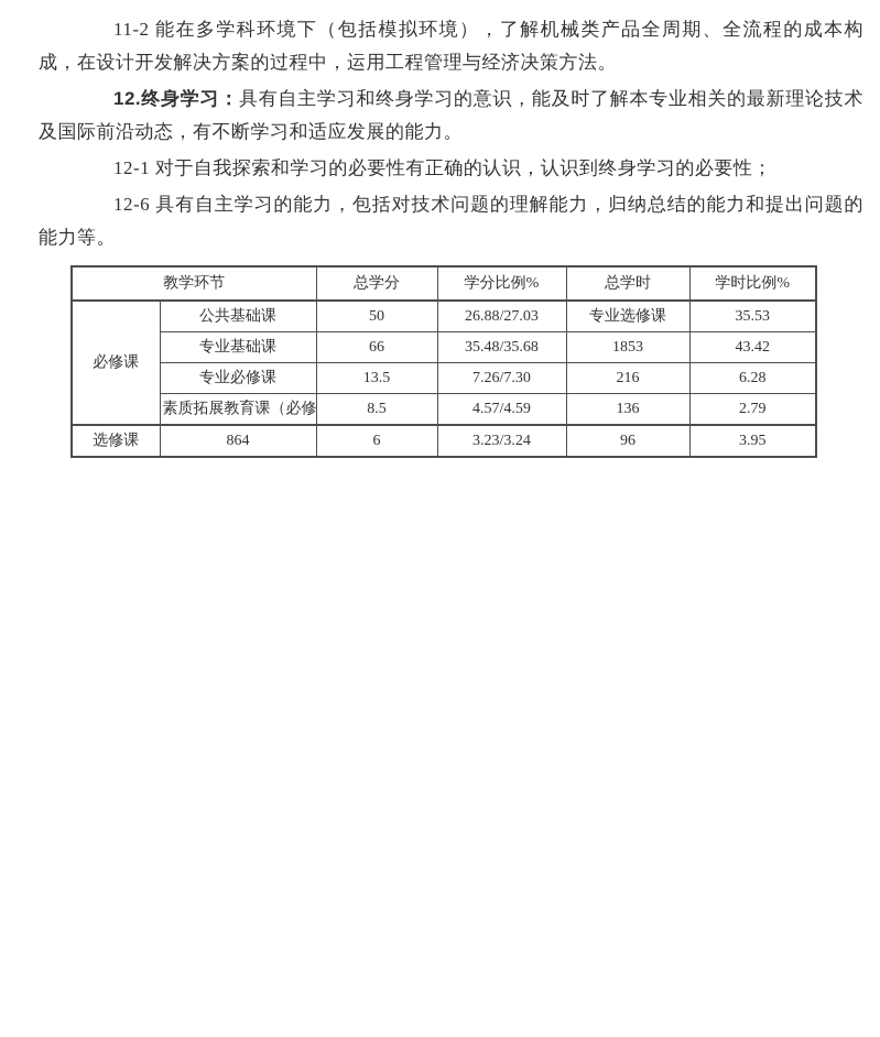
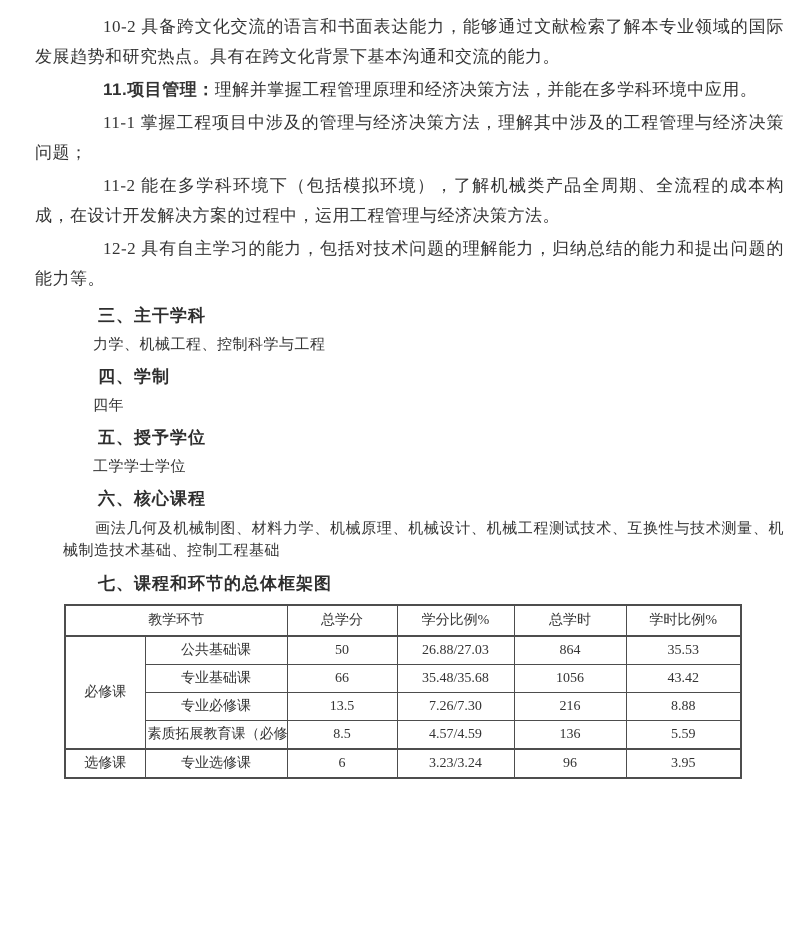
+ 10-2 具备跨文化交流的语言和书面表达能力，能够通过文献检索了解本专业领域的国际发展趋势和研究热点。具有在跨文化背景下基本沟通和交流的能力。
+ 11.项目管理：理解并掌握工程管理原理和经济决策方法，并能在多学科环境中应用。
+ 11-1 掌握工程项目中涉及的管理与经济决策方法，理解其中涉及的工程管理与经济决策问题；
  11-2 能在多学科环境下（包括模拟环境），了解机械类产品全周期、全流程的成本构成，在设计开发解决方案的过程中，运用工程管理与经济决策方法。
- 12.终身学习：具有自主学习和终身学习的意识，能及时了解本专业相关的最新理论技术及国际前沿动态，有不断学习和适应发展的能力。
- 12-1 对于自我探索和学习的必要性有正确的认识，认识到终身学习的必要性；
- 12-6 具有自主学习的能力，包括对技术问题的理解能力，归纳总结的能力和提出问题的能力等。
+ 12-2 具有自主学习的能力，包括对技术问题的理解能力，归纳总结的能力和提出问题的能力等。
+ 三、主干学科
+ 力学、机械工程、控制科学与工程
+ 四、学制
+ 四年
+ 五、授予学位
+ 工学学士学位
+ 六、核心课程
+ 画法几何及机械制图、材料力学、机械原理、机械设计、机械工程测试技术、互换性与技术测量、机械制造技术基础、控制工程基础
+ 七、课程和环节的总体框架图
  教学环节	总学分	学分比例%	总学时	学时比例%
- 必修课	公共基础课	50	26.88/27.03	专业选修课	35.53
+ 必修课	公共基础课	50	26.88/27.03	864	35.53
- 专业基础课	66	35.48/35.68	1853	43.42
+ 专业基础课	66	35.48/35.68	1056	43.42
- 专业必修课	13.5	7.26/7.30	216	6.28
+ 专业必修课	13.5	7.26/7.30	216	8.88
- 素质拓展教育课（必修	8.5	4.57/4.59	136	2.79
+ 素质拓展教育课（必修	8.5	4.57/4.59	136	5.59
- 选修课	864	6	3.23/3.24	96	3.95
+ 选修课	专业选修课	6	3.23/3.24	96	3.95
